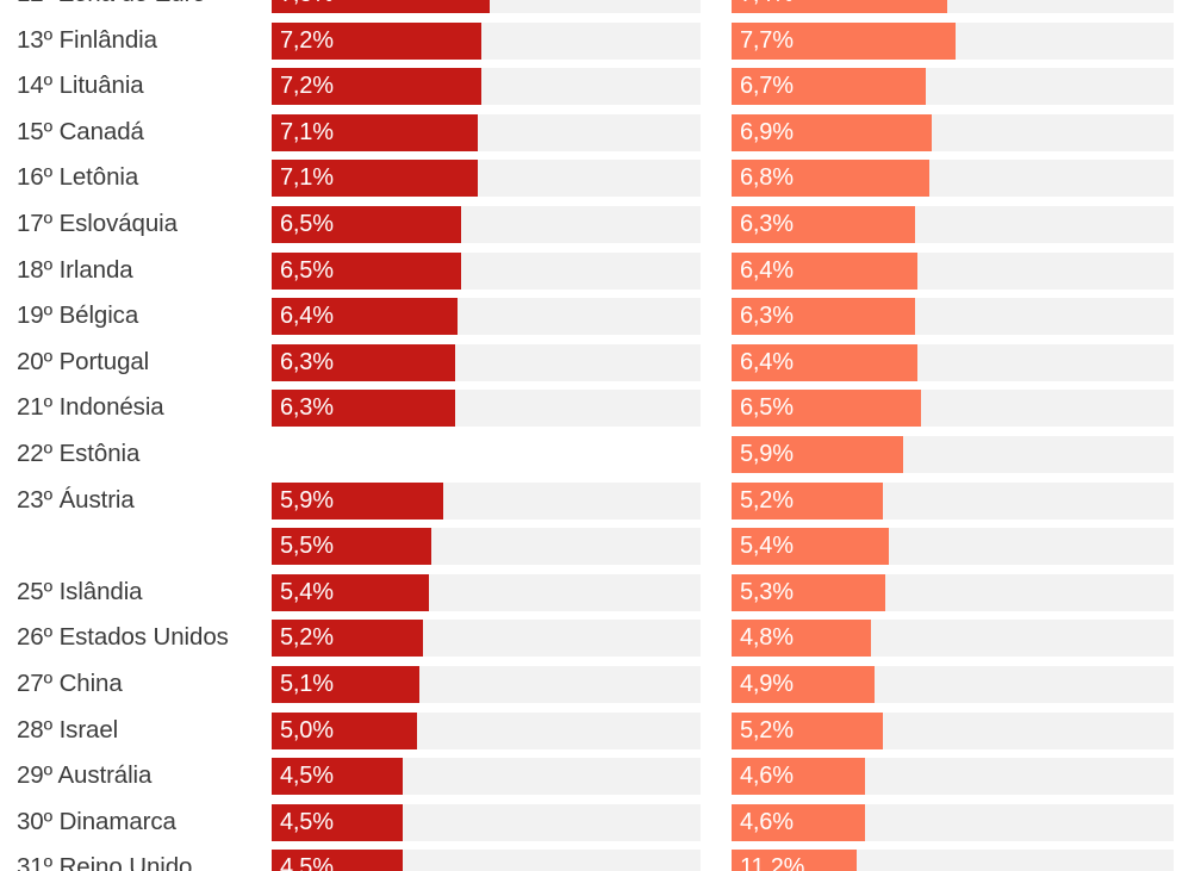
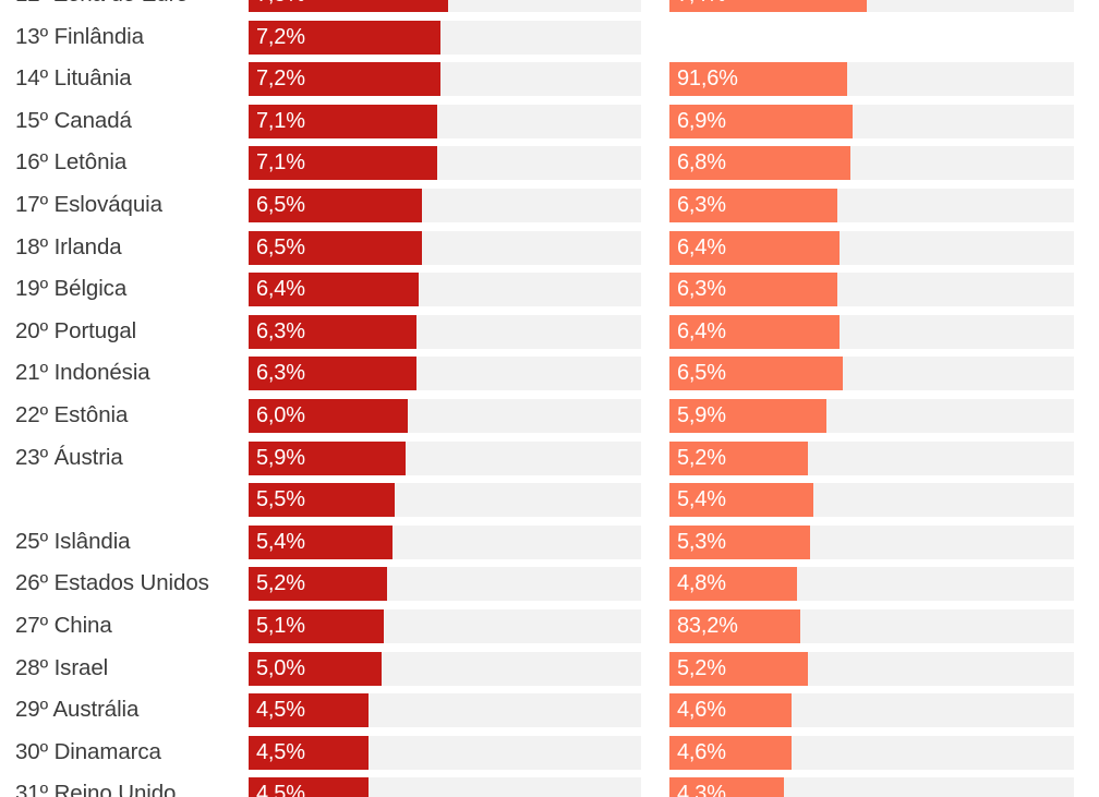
  13º Finlândia
  7,2%
- 7,7%
  14º Lituânia
  7,2%
- 6,7%
+ 91,6%
  15º Canadá
  7,1%
  6,9%
  16º Letônia
  7,1%
  6,8%
  17º Eslováquia
  6,5%
  6,3%
  18º Irlanda
  6,5%
  6,4%
  19º Bélgica
  6,4%
  6,3%
  20º Portugal
  6,3%
  6,4%
  21º Indonésia
  6,3%
  6,5%
  22º Estônia
+ 6,0%
  5,9%
  23º Áustria
  5,9%
  5,2%
  5,5%
  5,4%
  25º Islândia
  5,4%
  5,3%
  26º Estados Unidos
  5,2%
  4,8%
  27º China
  5,1%
- 4,9%
+ 83,2%
  28º Israel
  5,0%
  5,2%
  29º Austrália
  4,5%
  4,6%
  30º Dinamarca
  4,5%
  4,6%
  31º Reino Unido
  4,5%
- 11,2%
+ 4,3%
